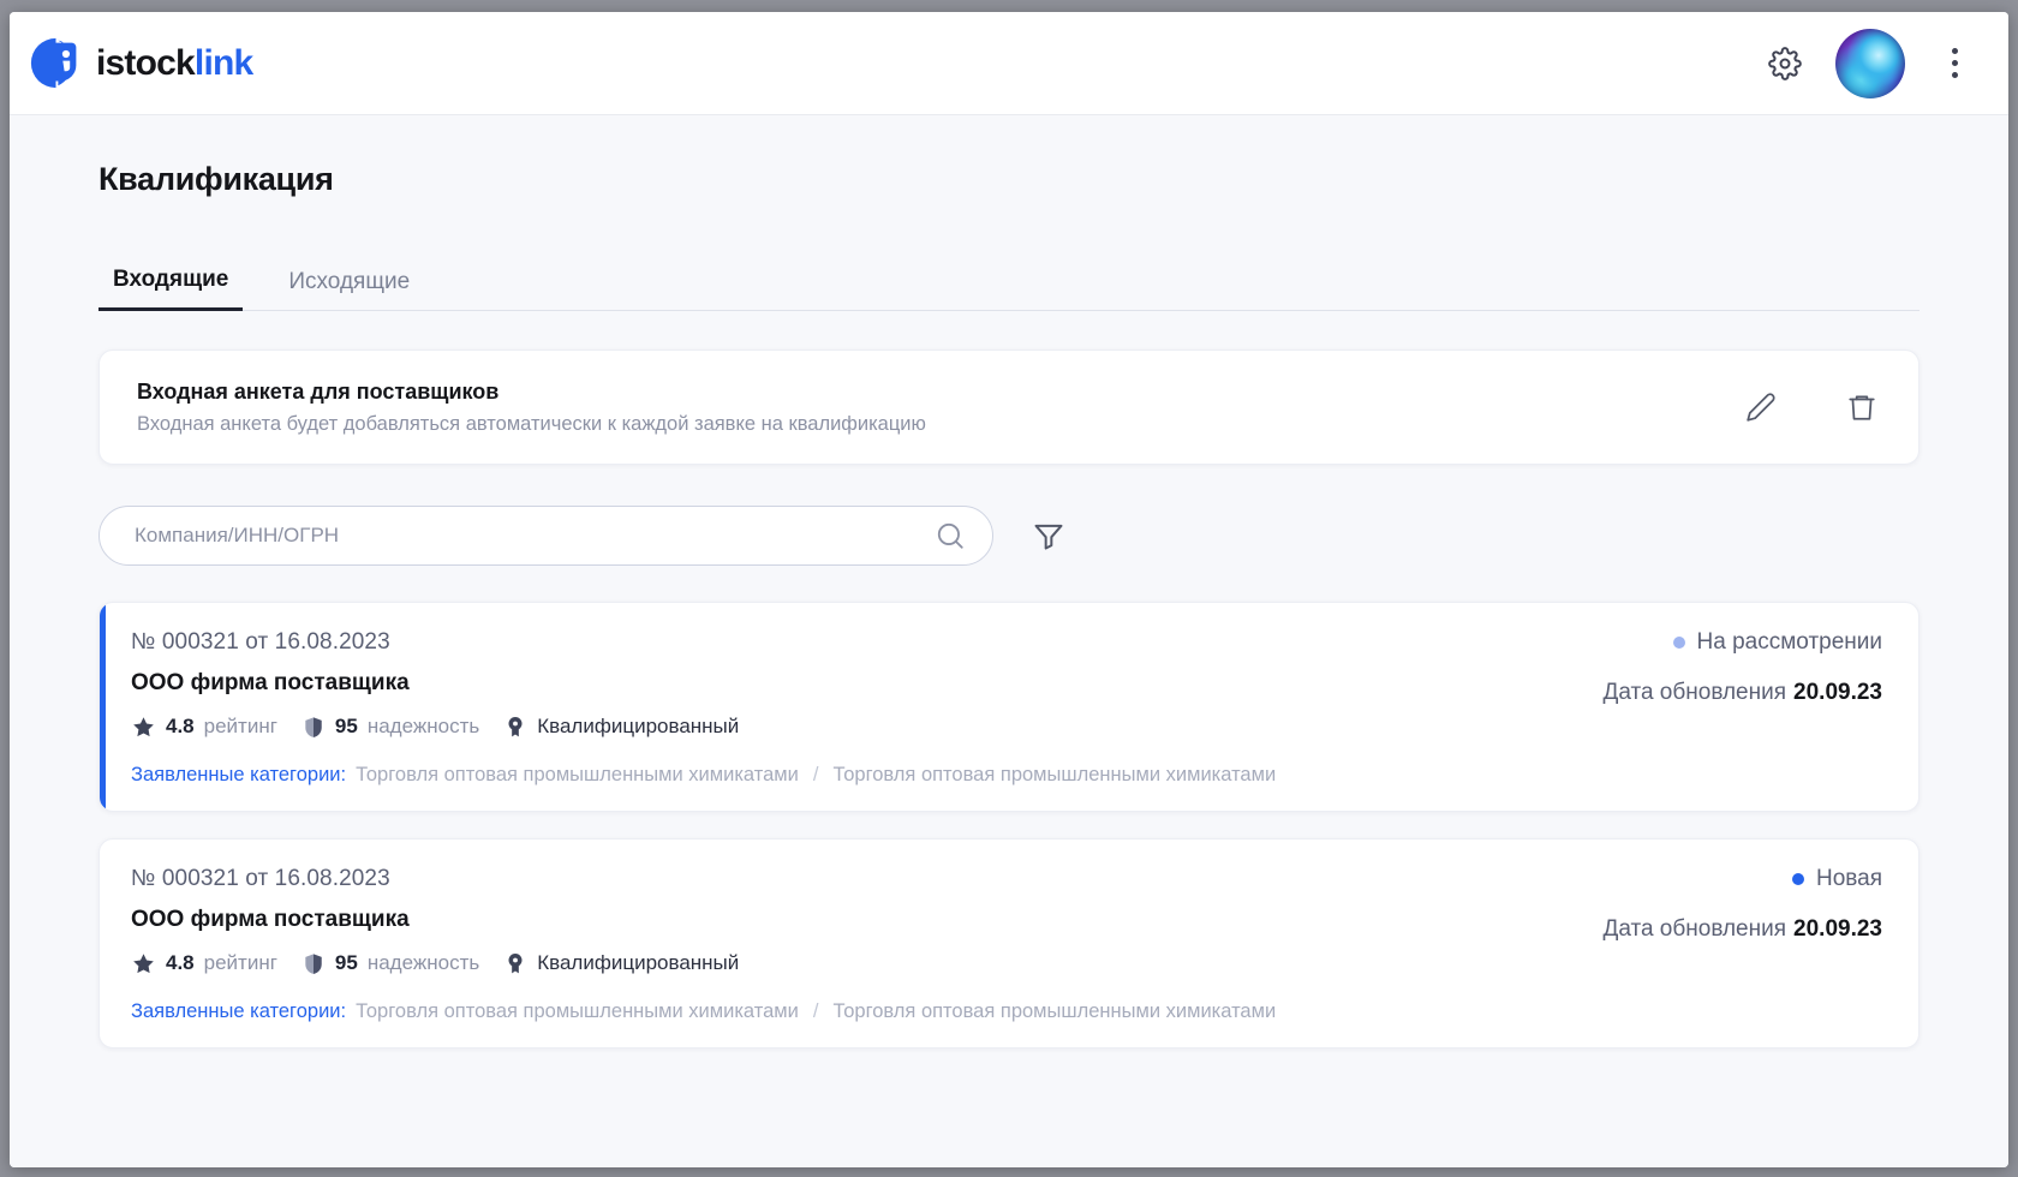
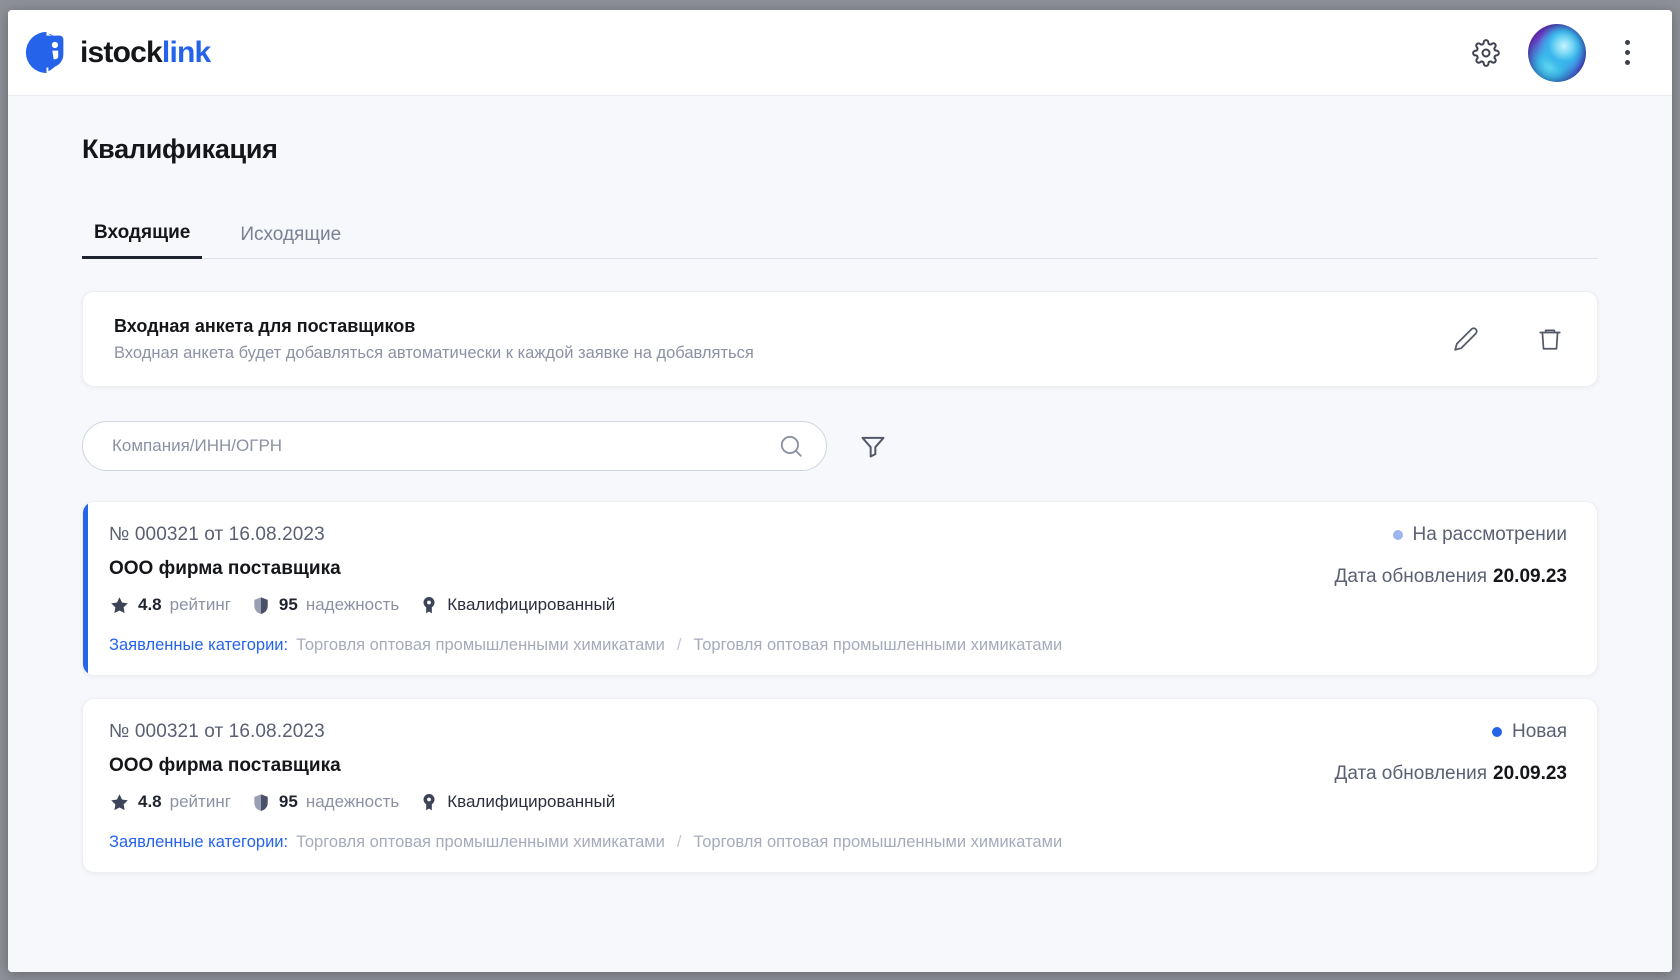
  istocklink
  Квалификация
  Входящие
  Исходящие
  Входная анкета для поставщиков
- Входная анкета будет добавляться автоматически к каждой заявке на квалификацию
+ Входная анкета будет добавляться автоматически к каждой заявке на добавляться
  Компания/ИНН/ОГРН
  № 000321 от 16.08.2023
  ООО фирма поставщика
  4.8
  рейтинг
  95
  надежность
  Квалифицированный
  На рассмотрении
  Дата обновления 20.09.23
  Заявленные категории:
  Торговля оптовая промышленными химикатами
  /
  Торговля оптовая промышленными химикатами
  № 000321 от 16.08.2023
  ООО фирма поставщика
  4.8
  рейтинг
  95
  надежность
  Квалифицированный
  Новая
  Дата обновления 20.09.23
  Заявленные категории:
  Торговля оптовая промышленными химикатами
  /
  Торговля оптовая промышленными химикатами
